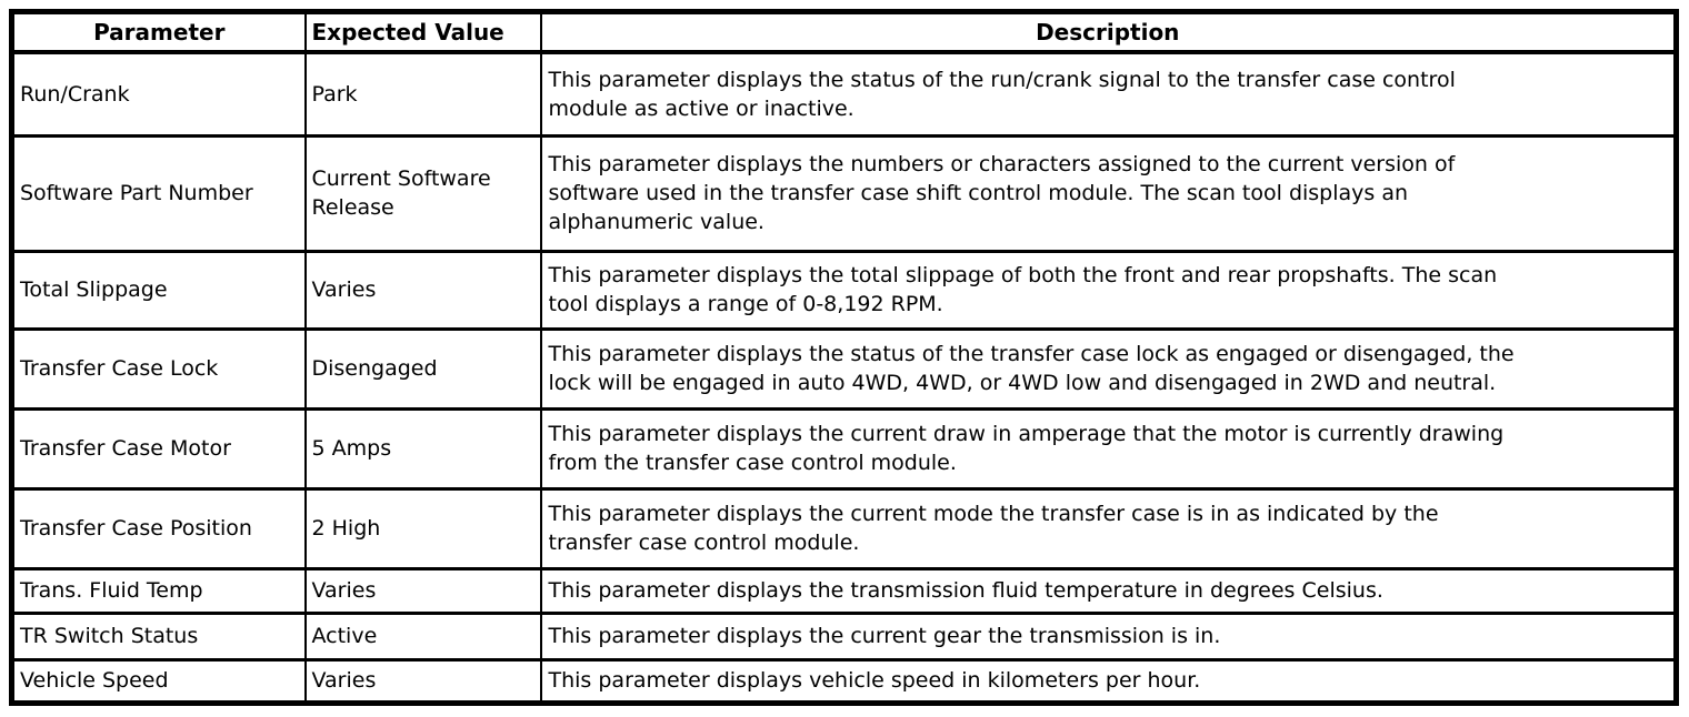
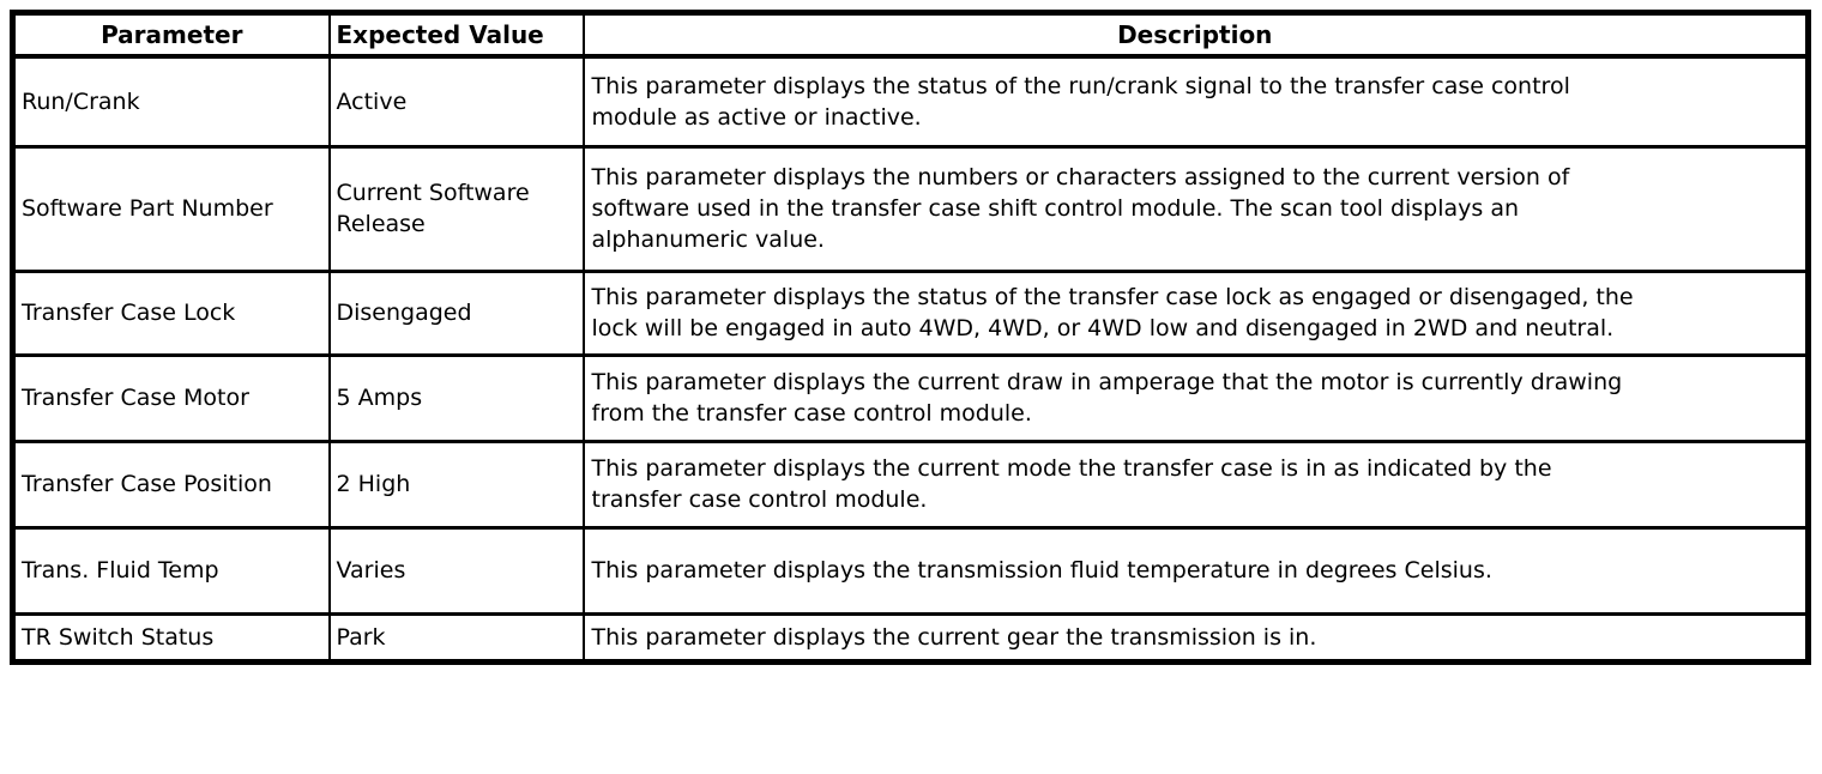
  Parameter	Expected Value	Description
- Run/Crank	Park	This parameter displays the status of the run/crank signal to the transfer case control module as active or inactive.
+ Run/Crank	Active	This parameter displays the status of the run/crank signal to the transfer case control module as active or inactive.
  Software Part Number	Current Software Release	This parameter displays the numbers or characters assigned to the current version of software used in the transfer case shift control module. The scan tool displays an alphanumeric value.
- Total Slippage	Varies	This parameter displays the total slippage of both the front and rear propshafts. The scan tool displays a range of 0-8,192 RPM.
  Transfer Case Lock	Disengaged	This parameter displays the status of the transfer case lock as engaged or disengaged, the lock will be engaged in auto 4WD, 4WD, or 4WD low and disengaged in 2WD and neutral.
  Transfer Case Motor	5 Amps	This parameter displays the current draw in amperage that the motor is currently drawing from the transfer case control module.
  Transfer Case Position	2 High	This parameter displays the current mode the transfer case is in as indicated by the transfer case control module.
  Trans. Fluid Temp	Varies	This parameter displays the transmission fluid temperature in degrees Celsius.
- TR Switch Status	Active	This parameter displays the current gear the transmission is in.
+ TR Switch Status	Park	This parameter displays the current gear the transmission is in.
- Vehicle Speed	Varies	This parameter displays vehicle speed in kilometers per hour.
